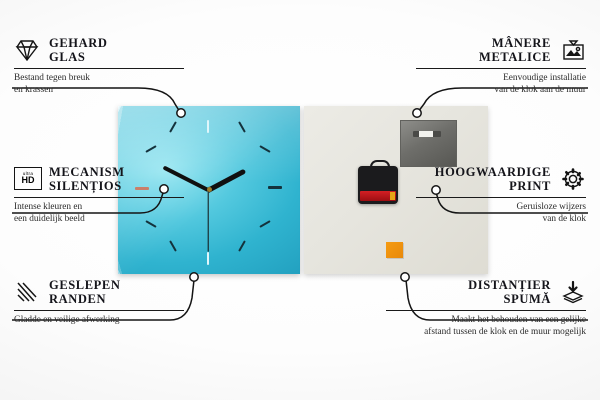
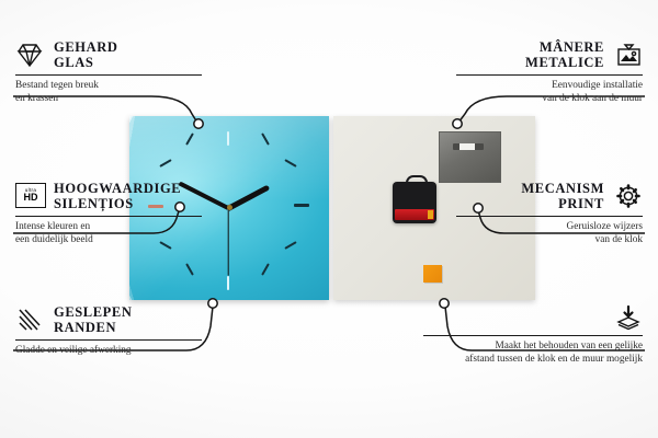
  GEHARD
  GLAS
  Bestand tegen breuk
  en krassen
  HD
- MECANISM
+ HOOGWAARDIGE
  SILENȚIOS
  Intense kleuren en
  een duidelijk beeld
  GESLEPEN
  RANDEN
  Gladde en veilige afwerking
  MÂNERE
  METALICE
  Eenvoudige installatie
  van de klok aan de muur
- HOOGWAARDIGE
+ MECANISM
  PRINT
  Geruisloze wijzers
  van de klok
- DISTANȚIER
- SPUMĂ
  Maakt het behouden van een gelijke
  afstand tussen de klok en de muur mogelijk
